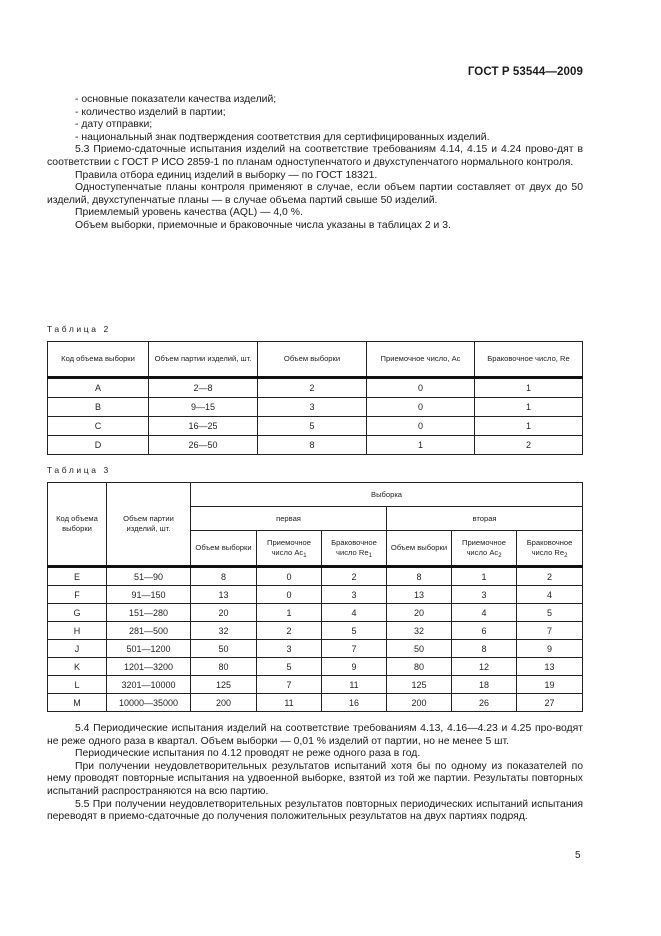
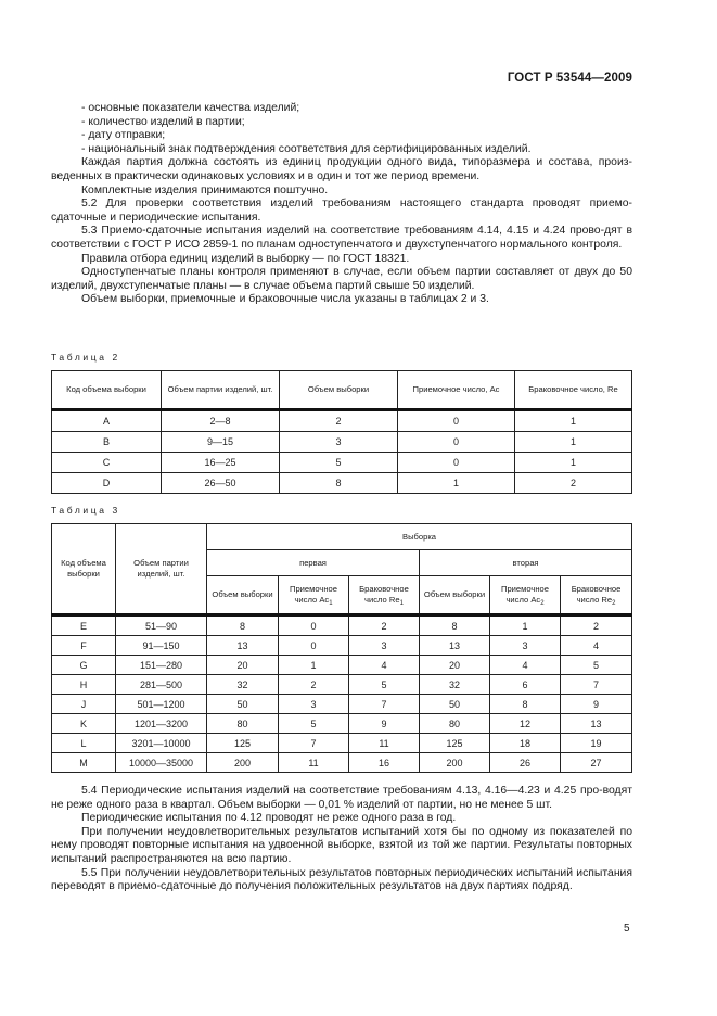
  ГОСТ Р 53544—2009
  - основные показатели качества изделий;
  - количество изделий в партии;
  - дату отправки;
  - национальный знак подтверждения соответствия для сертифицированных изделий.
+ Каждая партия должна состоять из единиц продукции одного вида, типоразмера и состава, произ-веденных в практически одинаковых условиях и в один и тот же период времени.
+ Комплектные изделия принимаются поштучно.
+ 5.2 Для проверки соответствия изделий требованиям настоящего стандарта проводят приемо-сдаточные и периодические испытания.
  5.3 Приемо-сдаточные испытания изделий на соответствие требованиям 4.14, 4.15 и 4.24 прово-дят в соответствии с ГОСТ Р ИСО 2859-1 по планам одноступенчатого и двухступенчатого нормального контроля.
  Правила отбора единиц изделий в выборку — по ГОСТ 18321.
  Одноступенчатые планы контроля применяют в случае, если объем партии составляет от двух до 50 изделий, двухступенчатые планы — в случае объема партий свыше 50 изделий.
- Приемлемый уровень качества (AQL) — 4,0 %.
  Объем выборки, приемочные и браковочные числа указаны в таблицах 2 и 3.
  Таблица 2
  Код объема выборки	Объем партии изделий, шт.	Объем выборки	Приемочное число, Ac	Браковочное число, Re
  A	2—8	2	0	1
  B	9—15	3	0	1
  C	16—25	5	0	1
  D	26—50	8	1	2
  Таблица 3
  Код объема выборки	Объем партии изделий, шт.	Выборка
  первая	вторая
  Объем выборки	Приемочное число Ac	Браковочное число Re	Объем выборки	Приемочное число Ac	Браковочное число Re
  E	51—90	8	0	2	8	1	2
  F	91—150	13	0	3	13	3	4
  G	151—280	20	1	4	20	4	5
  H	281—500	32	2	5	32	6	7
  J	501—1200	50	3	7	50	8	9
  K	1201—3200	80	5	9	80	12	13
  L	3201—10000	125	7	11	125	18	19
  M	10000—35000	200	11	16	200	26	27
  5.4 Периодические испытания изделий на соответствие требованиям 4.13, 4.16—4.23 и 4.25 про-водят не реже одного раза в квартал. Объем выборки — 0,01 % изделий от партии, но не менее 5 шт.
  Периодические испытания по 4.12 проводят не реже одного раза в год.
  При получении неудовлетворительных результатов испытаний хотя бы по одному из показателей по нему проводят повторные испытания на удвоенной выборке, взятой из той же партии. Результаты повторных испытаний распространяются на всю партию.
  5.5 При получении неудовлетворительных результатов повторных периодических испытаний испытания переводят в приемо-сдаточные до получения положительных результатов на двух партиях подряд.
  5
